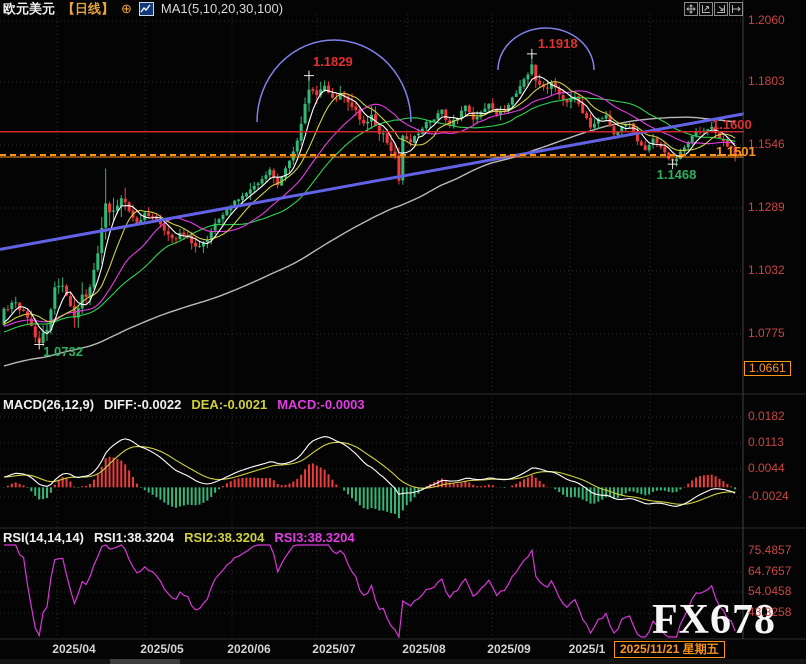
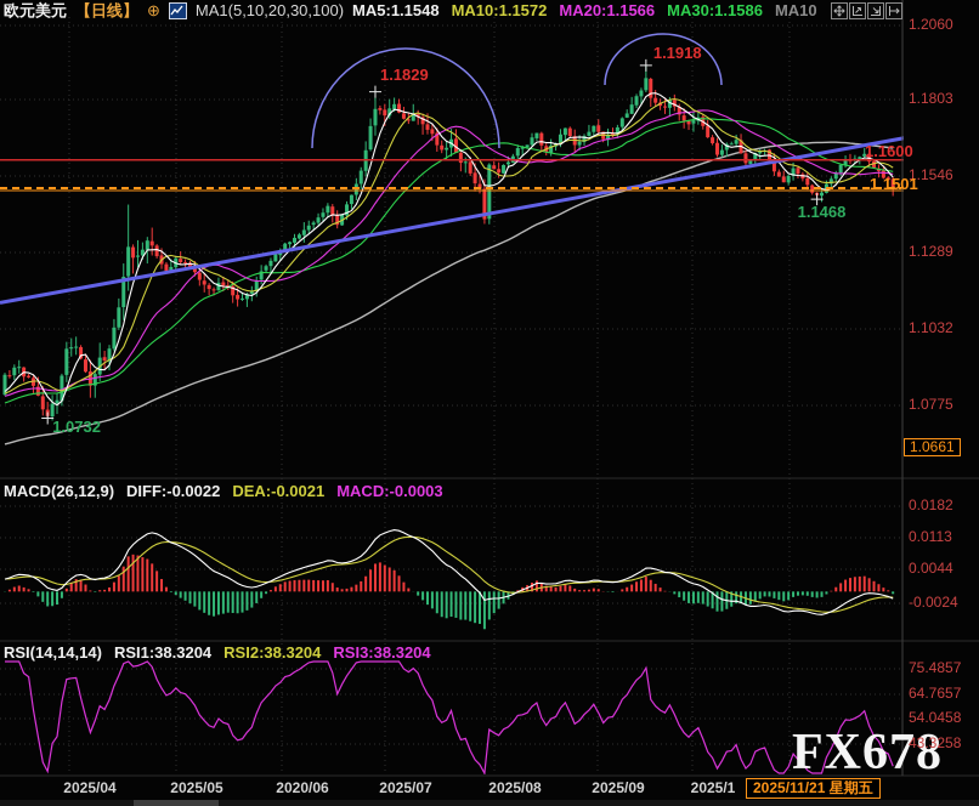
  欧元美元
  【日线】
  ⊕
  MA1(5,10,20,30,100)
+ MA5:1.1548 MA10:1.1572 MA20:1.1566 MA30:1.1586 MA10
  MACD(26,12,9) DIFF:-0.0022 DEA:-0.0021 MACD:-0.0003
  RSI(14,14,14) RSI1:38.3204 RSI2:38.3204 RSI3:38.3204
  1.0732
  1.1829
  1.1918
  1.1468
  1.2060
  1.1803
  1.1546
  1.1289
  1.1032
  1.0775
  0.0182
  0.0113
  0.0044
  -0.0024
  75.4857
  64.7657
  54.0458
  43.3258
  1.0661
  1.1600
  1.1501
  2025/04
  2025/05
  2020/06
  2025/07
  2025/08
  2025/09
  2025/1
  2025/11/21 星期五
  FX678
